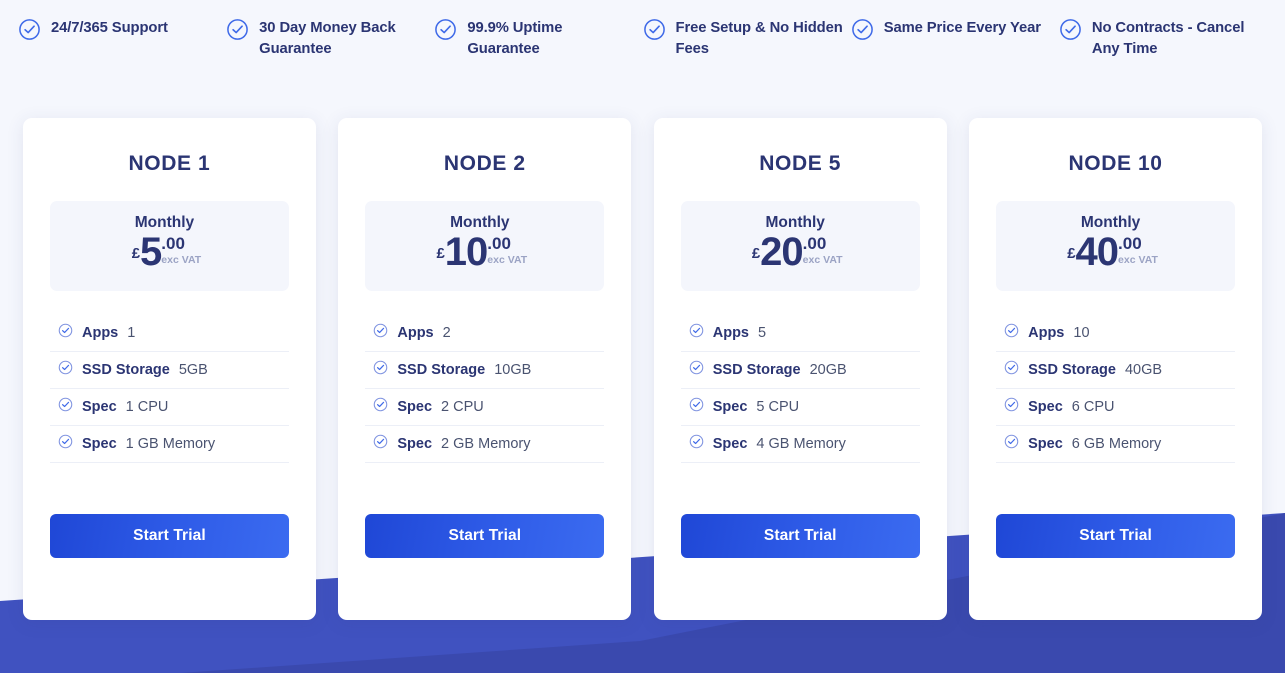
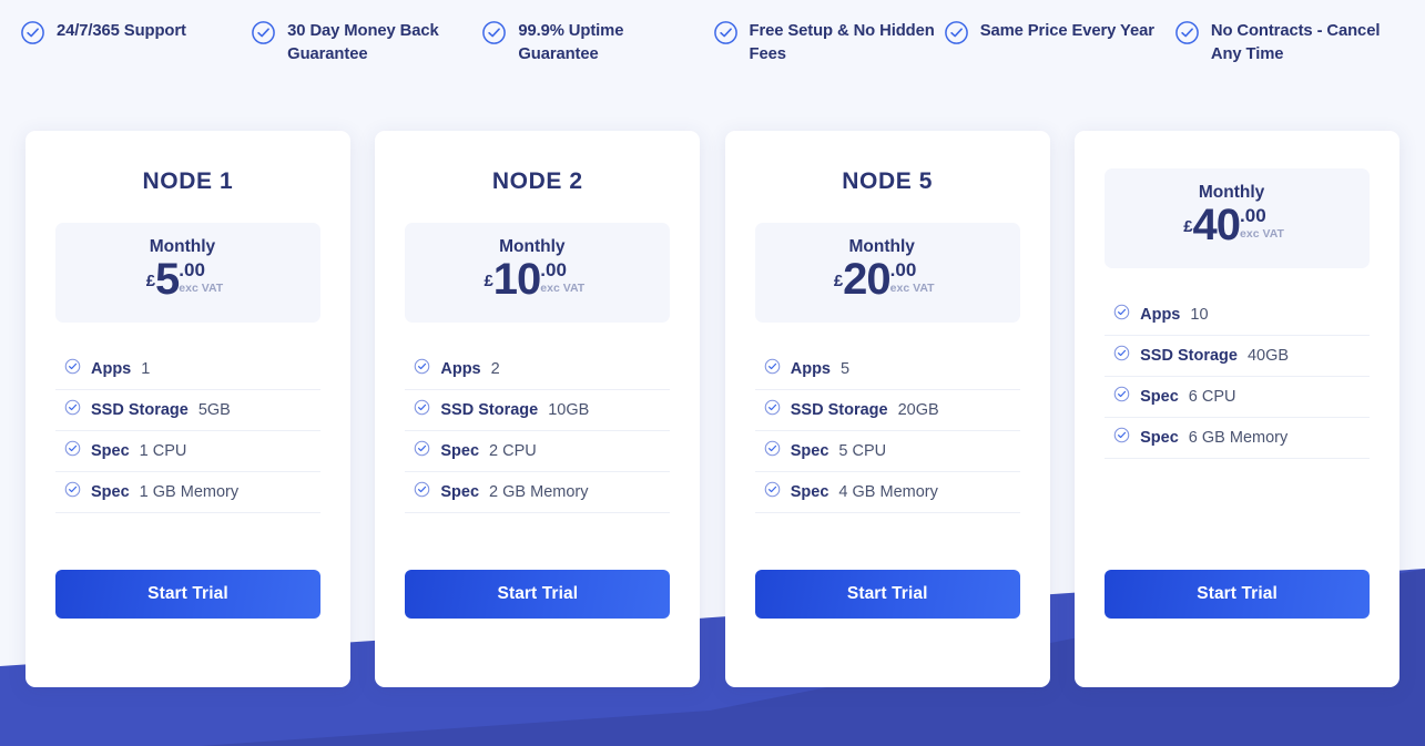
  24/7/365 Support
  30 Day Money Back Guarantee
  99.9% Uptime Guarantee
  Free Setup & No Hidden Fees
  Same Price Every Year
  No Contracts - Cancel Any Time
  NODE 1
  Monthly
  £
  5
  .00
  exc VAT
  Apps
  1
  SSD Storage
  5GB
  Spec
  1 CPU
  Spec
  1 GB Memory
  Start Trial
  NODE 2
  Monthly
  £
  10
  .00
  exc VAT
  Apps
  2
  SSD Storage
  10GB
  Spec
  2 CPU
  Spec
  2 GB Memory
  Start Trial
  NODE 5
  Monthly
  £
  20
  .00
  exc VAT
  Apps
  5
  SSD Storage
  20GB
  Spec
  5 CPU
  Spec
  4 GB Memory
  Start Trial
- NODE 10
  Monthly
  £
  40
  .00
  exc VAT
  Apps
  10
  SSD Storage
  40GB
  Spec
  6 CPU
  Spec
  6 GB Memory
  Start Trial
